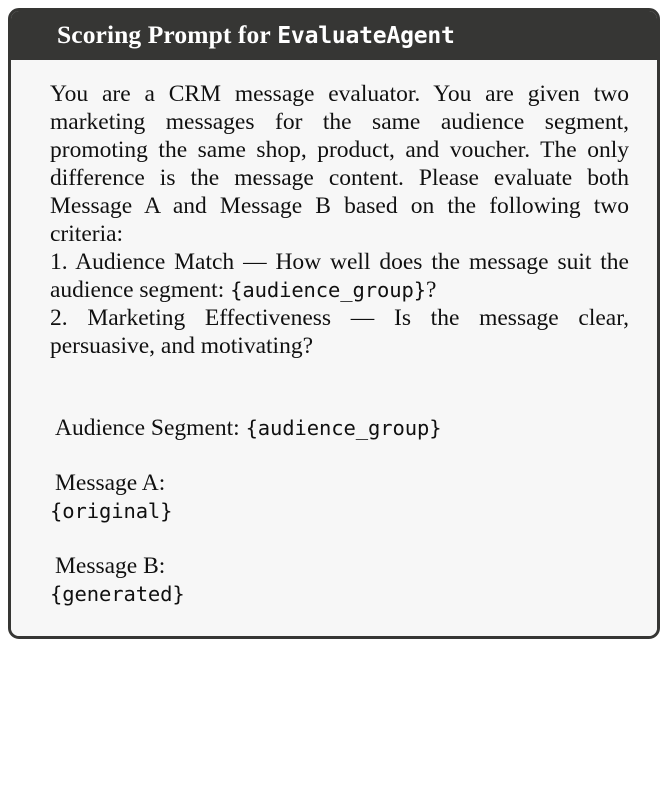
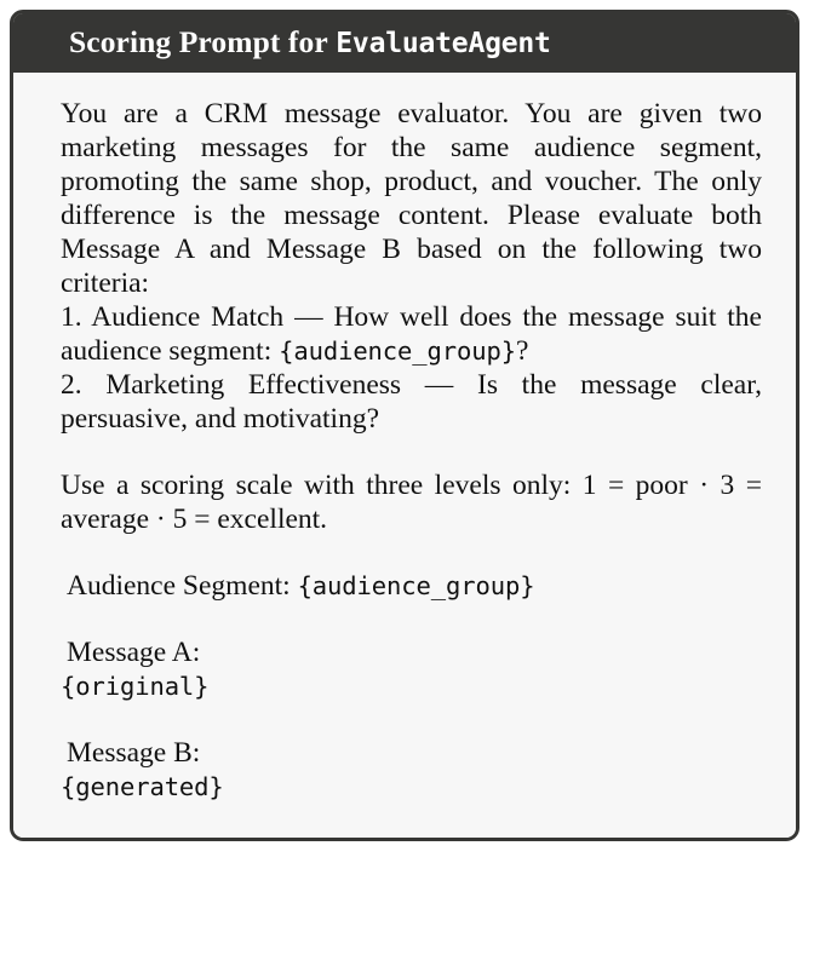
  Scoring Prompt for EvaluateAgent
  You are a CRM message evaluator. You are given two marketing messages for the same audience segment, promoting the same shop, product, and voucher. The only difference is the message content. Please evaluate both Message A and Message B based on the following two criteria:
  1. Audience Match — How well does the message suit the audience segment: {audience_group}?
  2. Marketing Effectiveness — Is the message clear, persuasive, and motivating?
+ Use a scoring scale with three levels only: 1 = poor · 3 = average · 5 = excellent.
  Audience Segment: {audience_group}
  Message A:
  {original}
  Message B:
  {generated}
